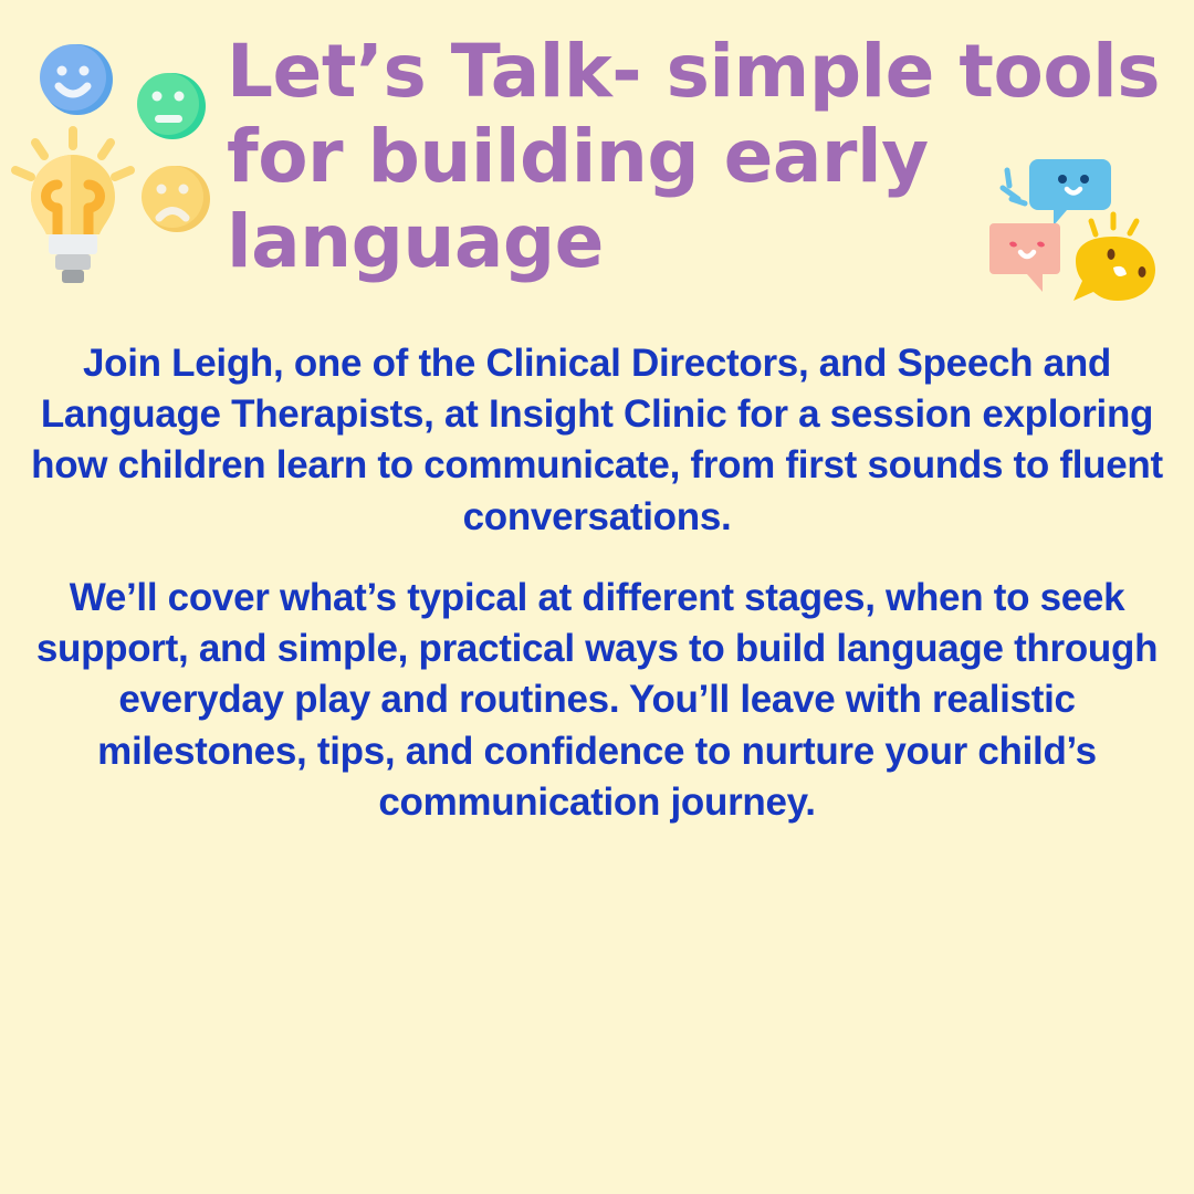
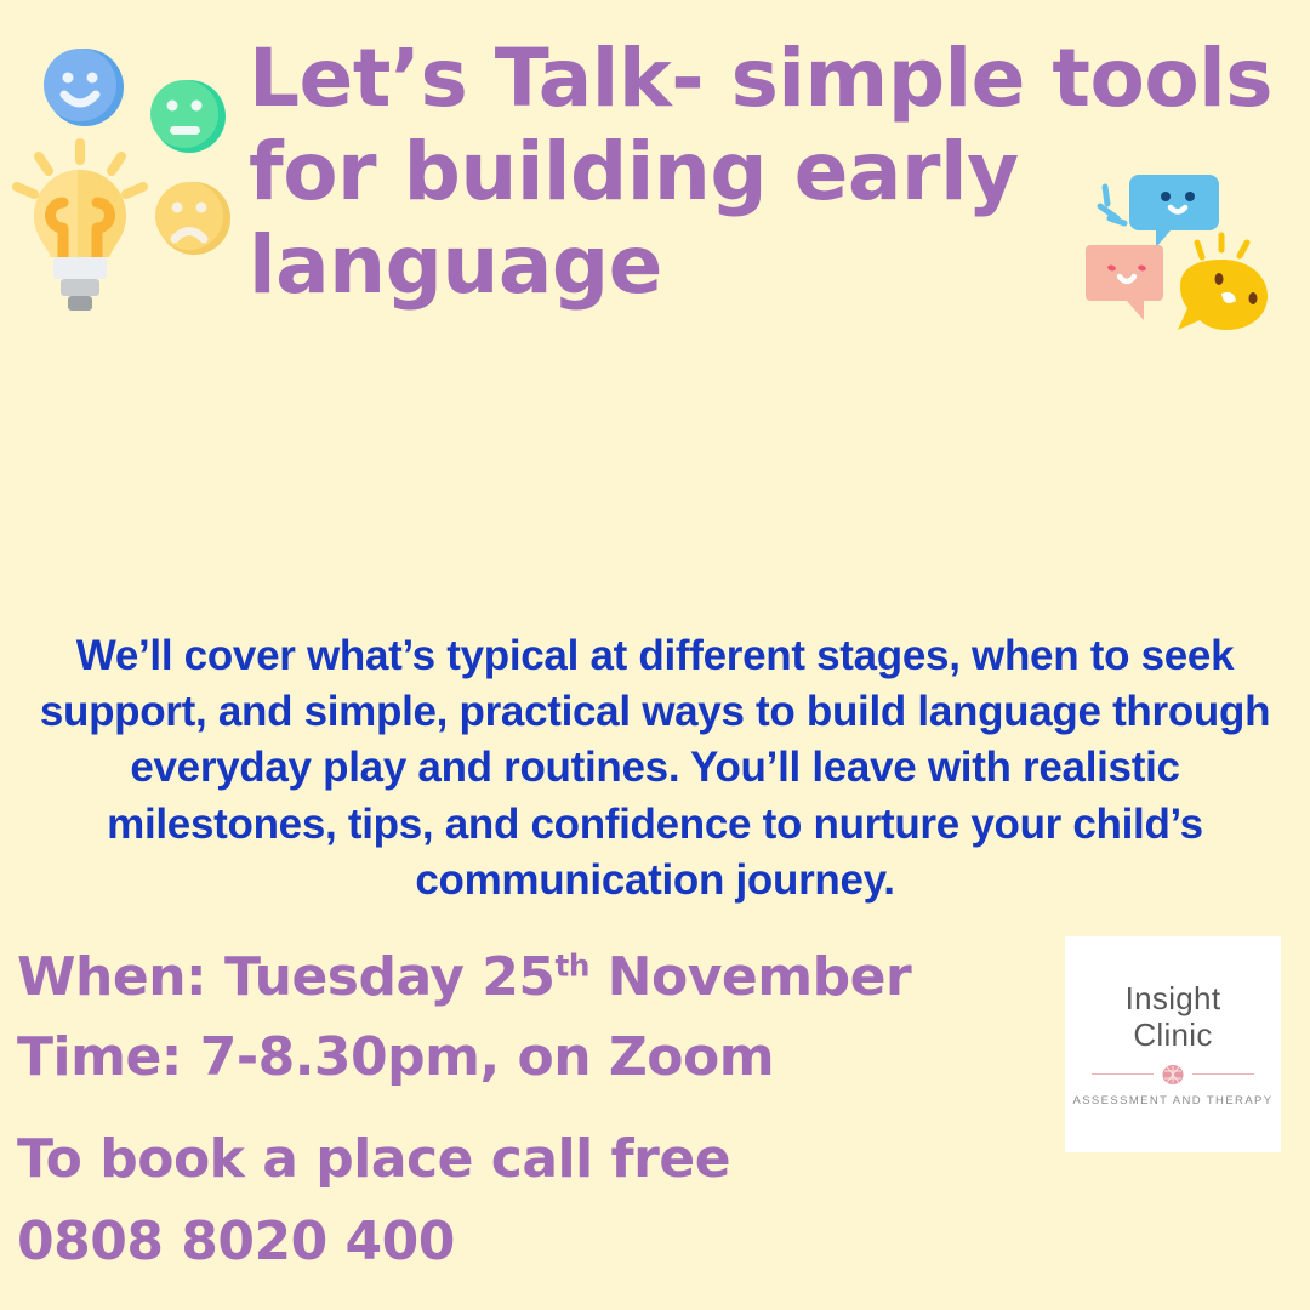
  Let’s Talk- simple tools for building early language
- Join Leigh, one of the Clinical Directors, and Speech and Language Therapists, at Insight Clinic for a session exploring how children learn to communicate, from first sounds to fluent conversations.
  We’ll cover what’s typical at different stages, when to seek support, and simple, practical ways to build language through everyday play and routines. You’ll leave with realistic milestones, tips, and confidence to nurture your child’s communication journey.
+ When: Tuesday 25th November
+ Time: 7-8.30pm, on Zoom
+ To book a place call free
+ 0808 8020 400
+ Insight
+ Clinic
+ ASSESSMENT AND THERAPY
